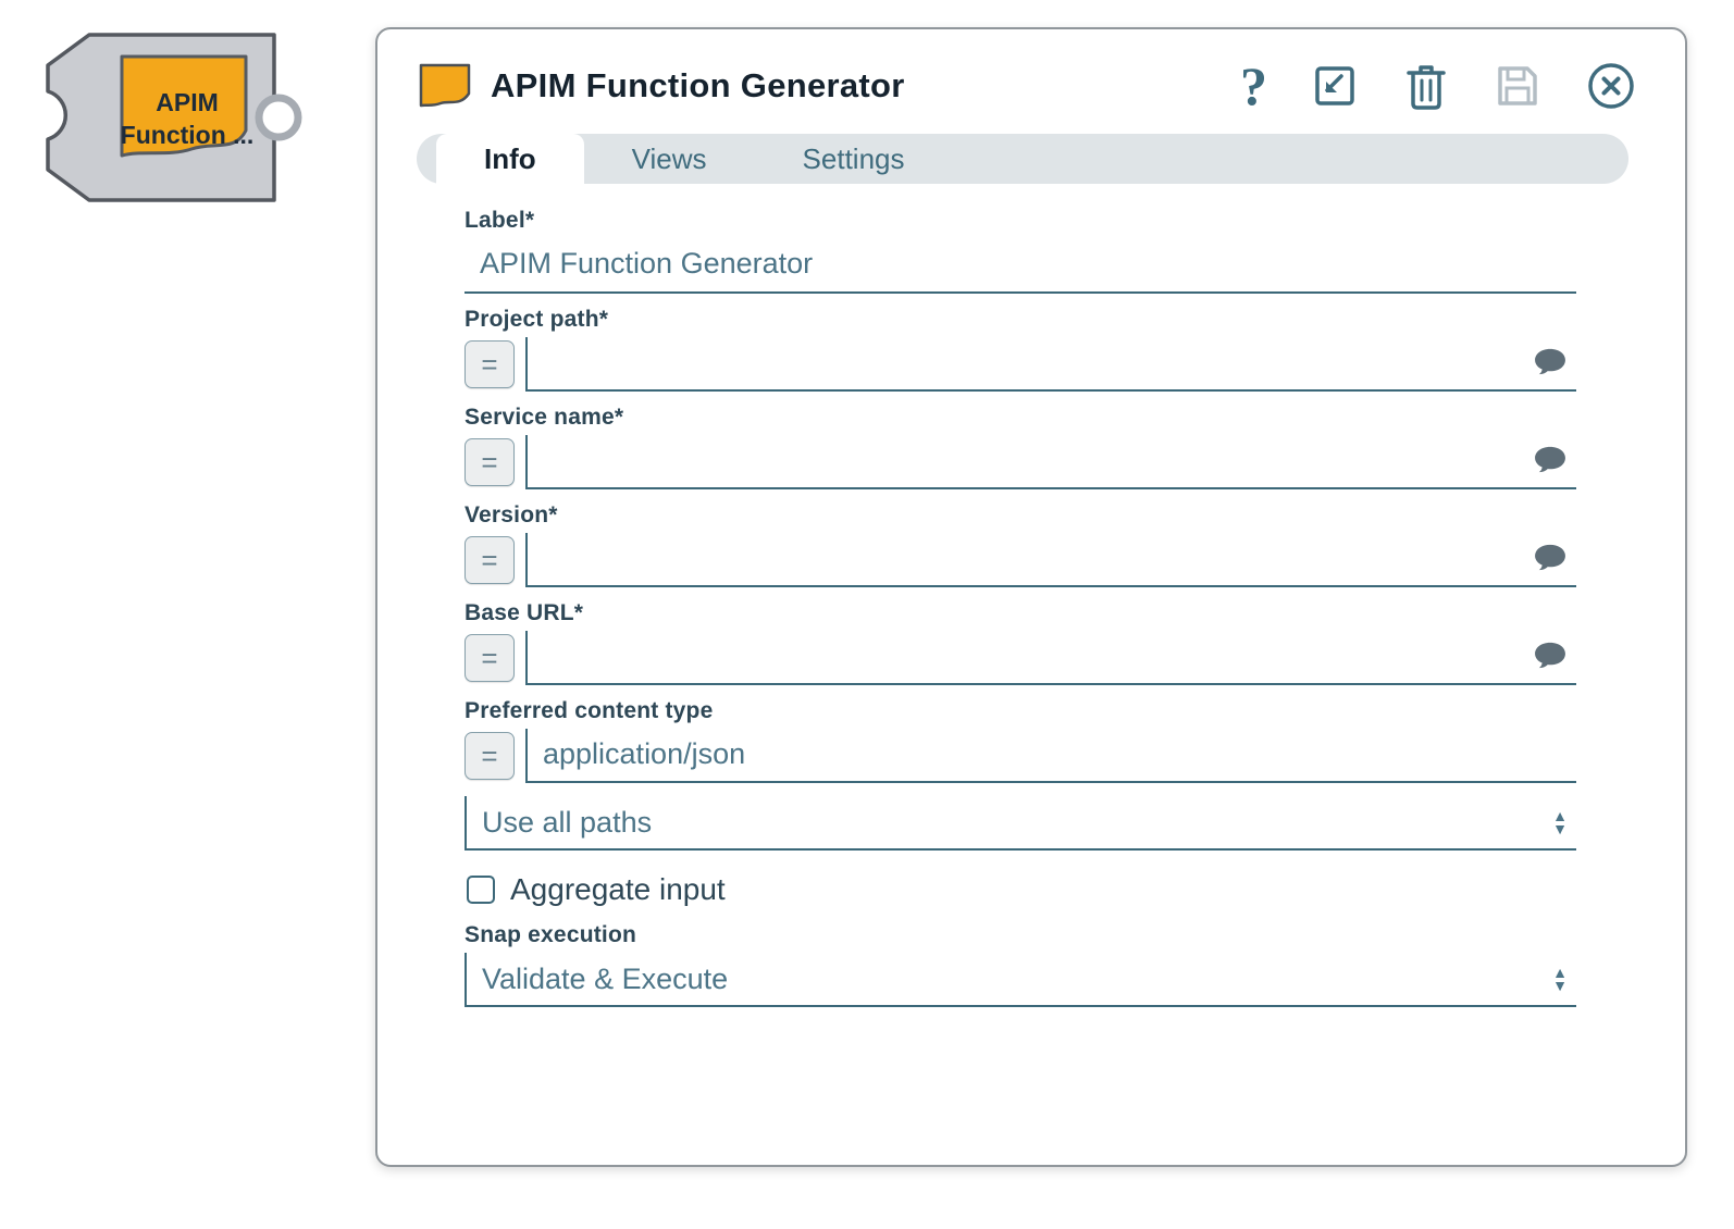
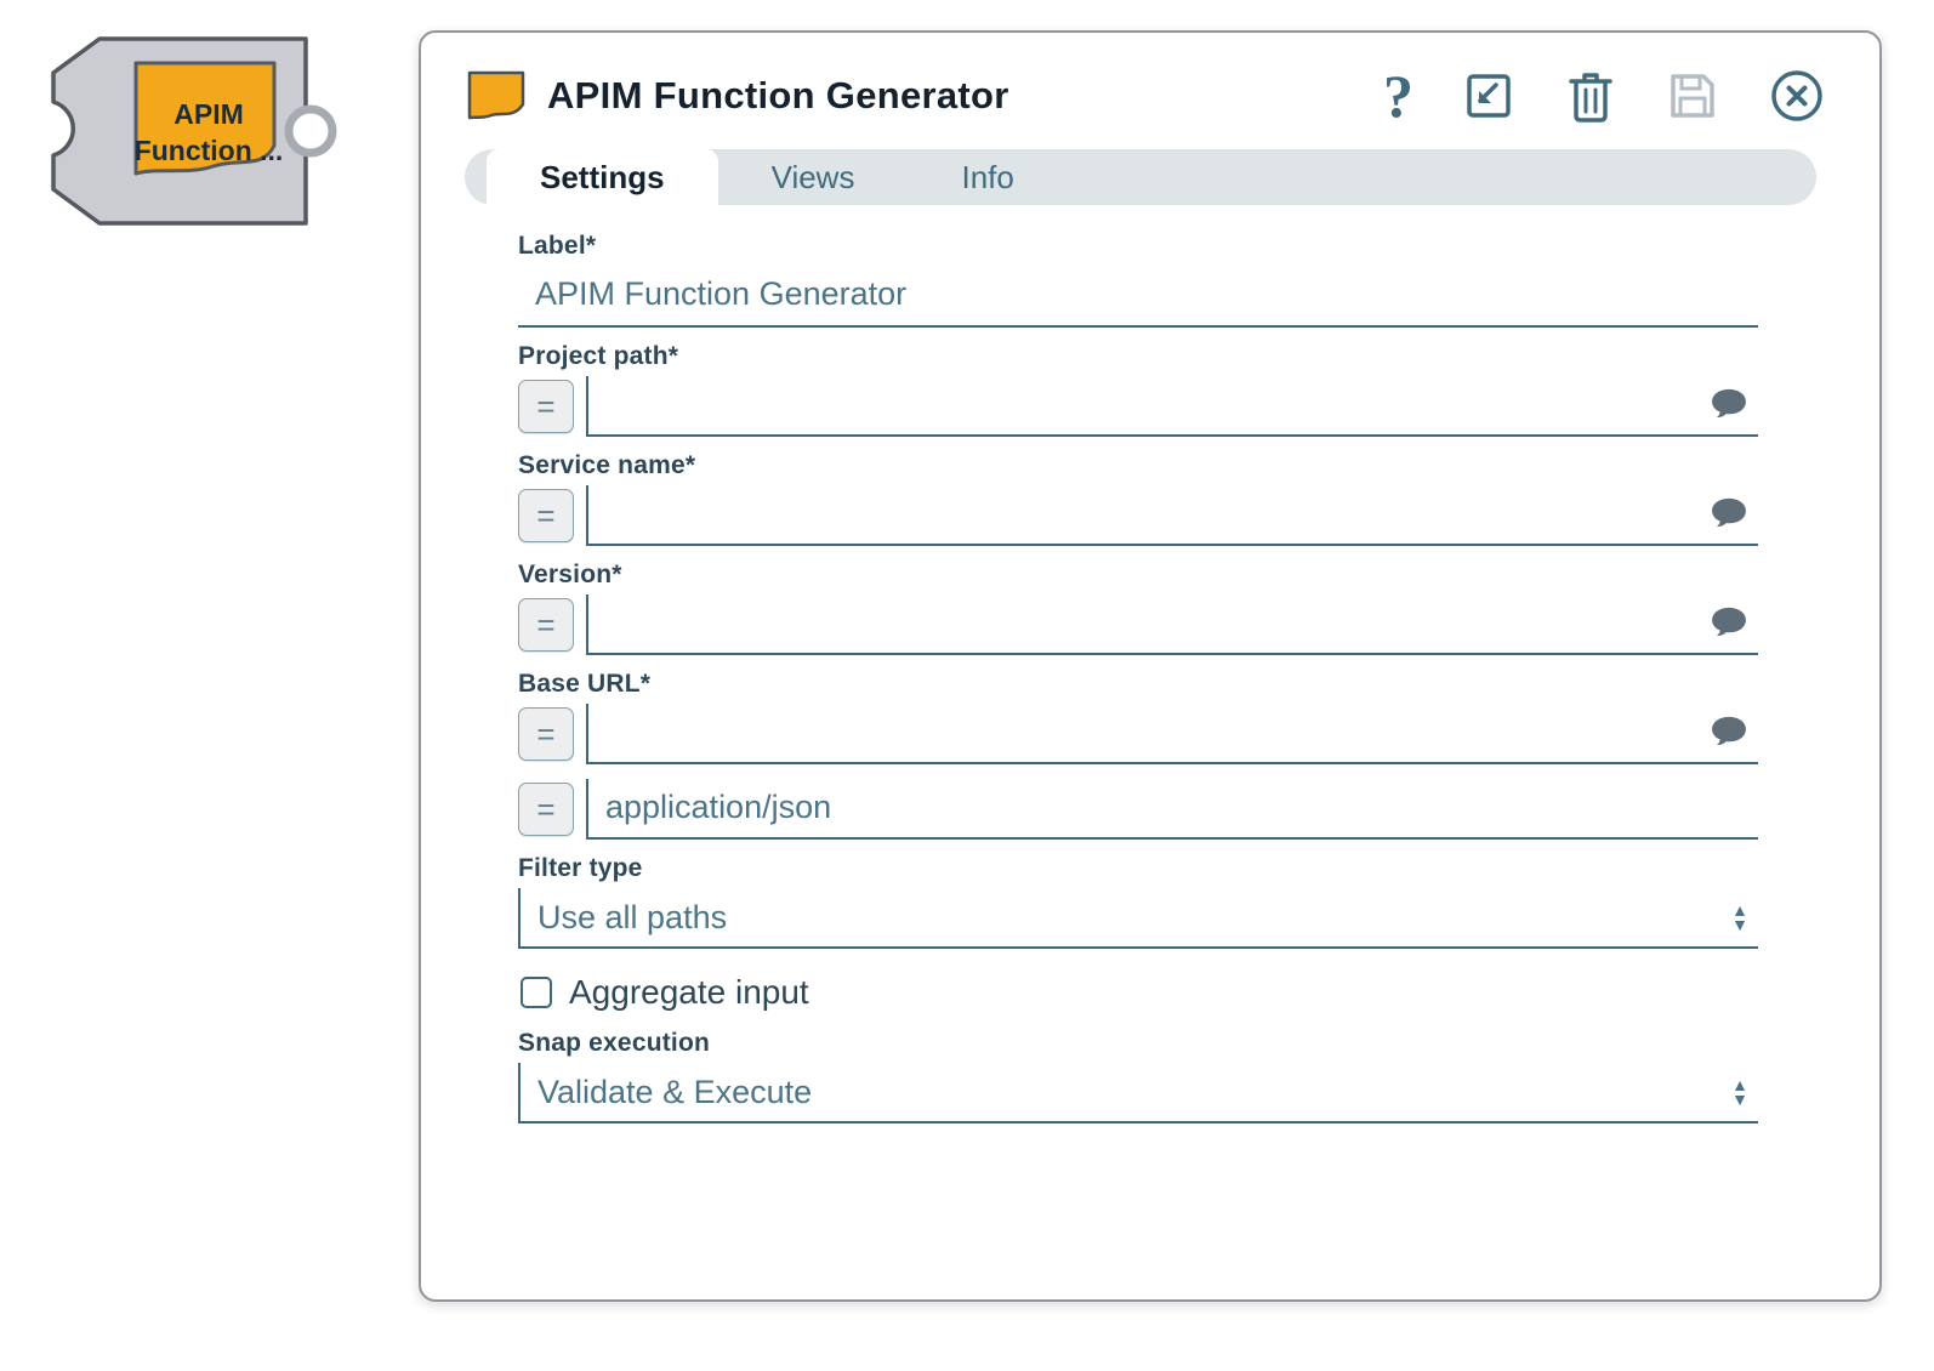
  APIM
  Function ...
  APIM Function Generator
  ?
- Info
+ Settings
  Views
- Settings
+ Info
  Label*
  APIM Function Generator
  Project path*
  =
  Service name*
  =
  Version*
  =
  Base URL*
  =
- Preferred content type
  =
  application/json
+ Filter type
  Use all paths
  ▲
  ▼
  Aggregate input
  Snap execution
  Validate & Execute
  ▲
  ▼
